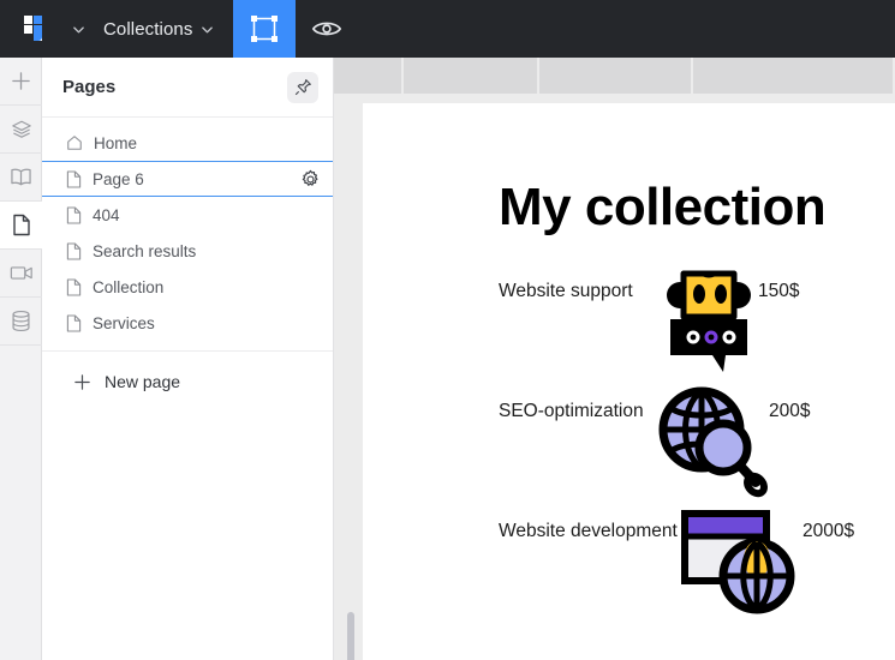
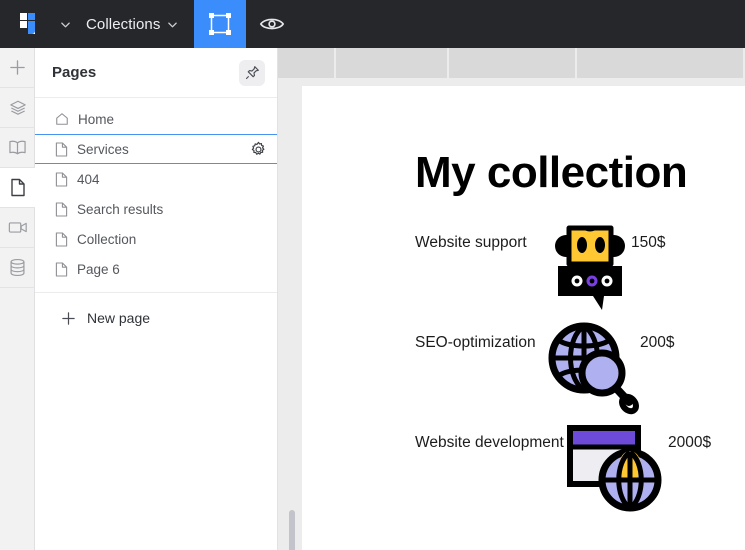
  Collections
  Pages
  Home
- Page 6
+ Services
  404
  Search results
  Collection
- Services
+ Page 6
  New page
  My collection
  Website support
  150$
  SEO-optimization
  200$
  Website development
  2000$
